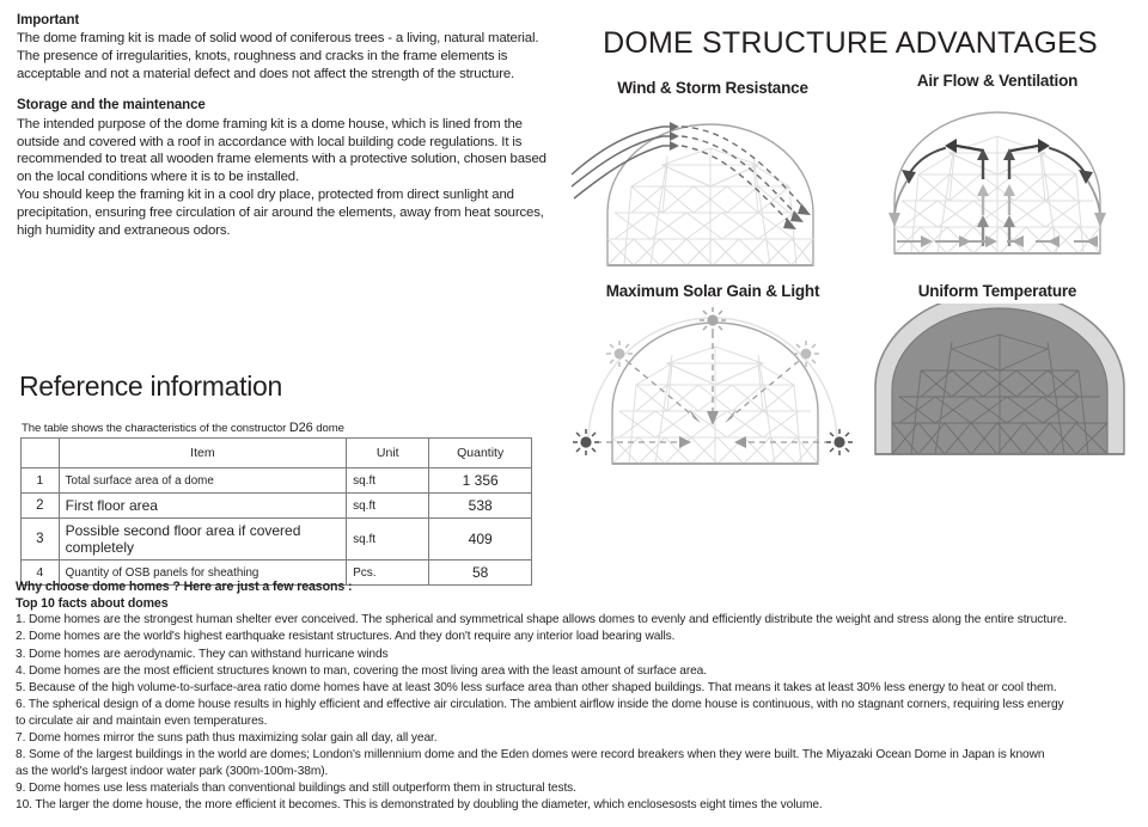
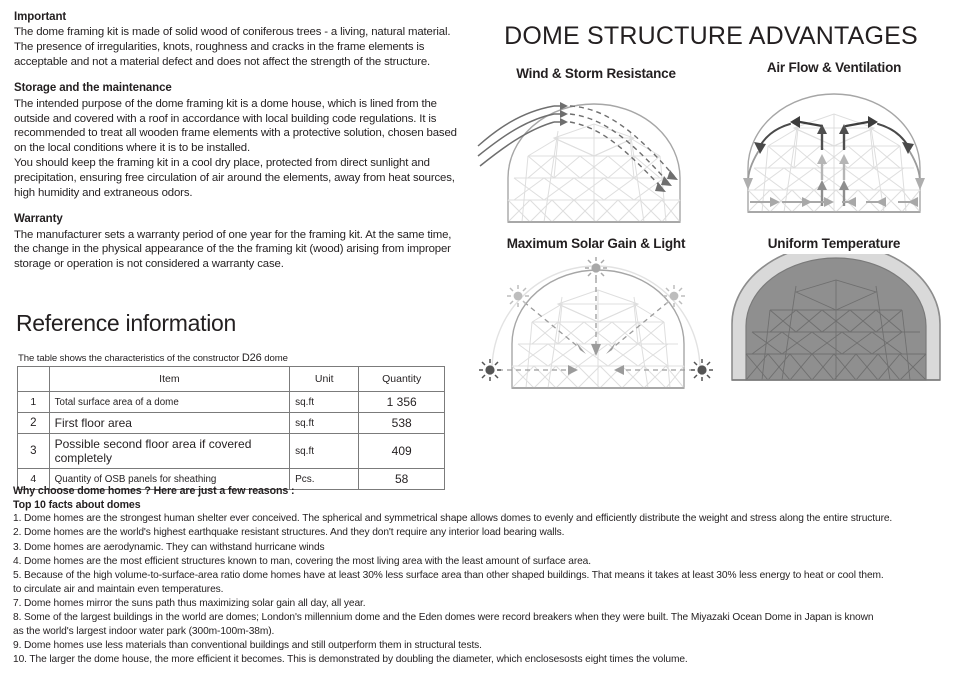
  Important
  The dome framing kit is made of solid wood of coniferous trees - a living, natural material. The presence of irregularities, knots, roughness and cracks in the frame elements is acceptable and not a material defect and does not affect the strength of the structure.
  Storage and the maintenance
  The intended purpose of the dome framing kit is a dome house, which is lined from the outside and covered with a roof in accordance with local building code regulations. It is recommended to treat all wooden frame elements with a protective solution, chosen based on the local conditions where it is to be installed.
  You should keep the framing kit in a cool dry place, protected from direct sunlight and precipitation, ensuring free circulation of air around the elements, away from heat sources, high humidity and extraneous odors.
+ Warranty
+ The manufacturer sets a warranty period of one year for the framing kit. At the same time, the change in the physical appearance of the the framing kit (wood) arising from improper storage or operation is not considered a warranty case.
  Reference information
  The table shows the characteristics of the constructor D26 dome
  	Item	Unit	Quantity
  1	Total surface area of a dome	sq.ft	1 356
  2	First floor area	sq.ft	538
  3	Possible second floor area if covered completely	sq.ft	409
  4	Quantity of OSB panels for sheathing	Pcs.	58
  Why choose dome homes ? Here are just a few reasons :
  Top 10 facts about domes
  1. Dome homes are the strongest human shelter ever conceived. The spherical and symmetrical shape allows domes to evenly and efficiently distribute the weight and stress along the entire structure.
  2. Dome homes are the world's highest earthquake resistant structures. And they don't require any interior load bearing walls.
  3. Dome homes are aerodynamic. They can withstand hurricane winds
  4. Dome homes are the most efficient structures known to man, covering the most living area with the least amount of surface area.
  5. Because of the high volume-to-surface-area ratio dome homes have at least 30% less surface area than other shaped buildings. That means it takes at least 30% less energy to heat or cool them.
- 6. The spherical design of a dome house results in highly efficient and effective air circulation. The ambient airflow inside the dome house is continuous, with no stagnant corners, requiring less energy
  to circulate air and maintain even temperatures.
  7. Dome homes mirror the suns path thus maximizing solar gain all day, all year.
  8. Some of the largest buildings in the world are domes; London's millennium dome and the Eden domes were record breakers when they were built. The Miyazaki Ocean Dome in Japan is known
  as the world's largest indoor water park (300m-100m-38m).
  9. Dome homes use less materials than conventional buildings and still outperform them in structural tests.
  10. The larger the dome house, the more efficient it becomes. This is demonstrated by doubling the diameter, which enclosesosts eight times the volume.
  DOME STRUCTURE ADVANTAGES
  Wind & Storm Resistance
  Air Flow & Ventilation
  Maximum Solar Gain & Light
  Uniform Temperature
